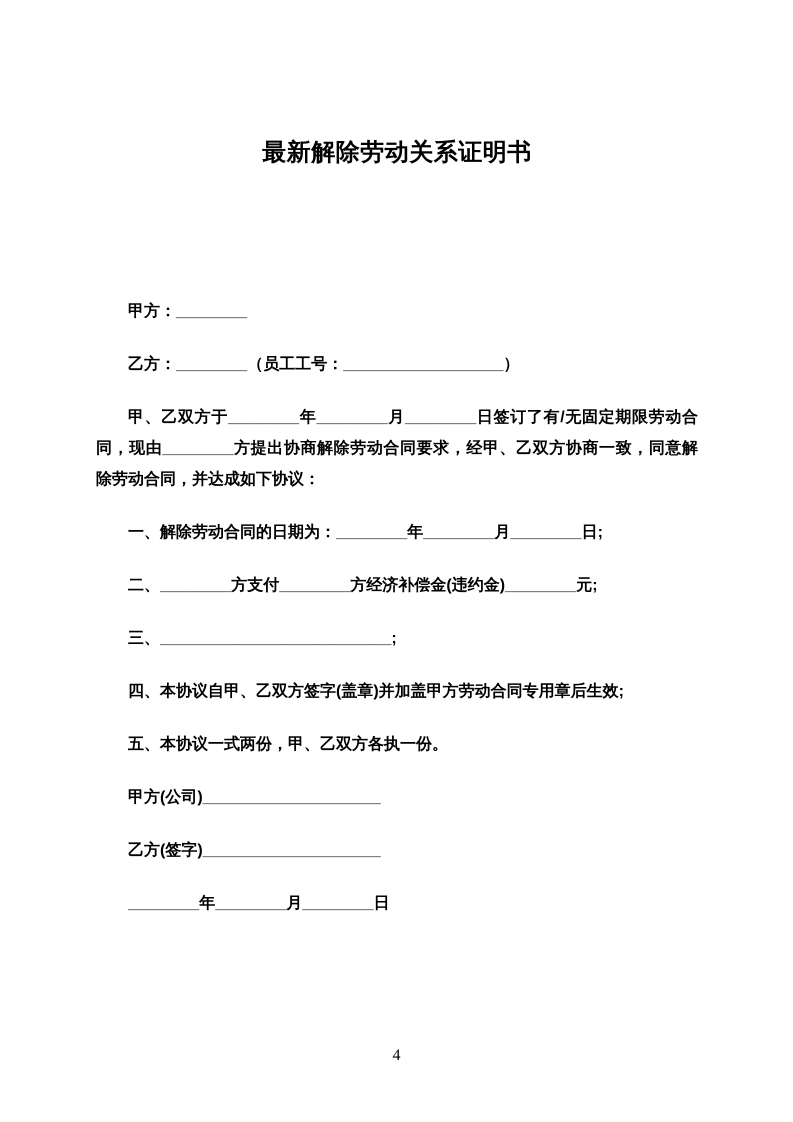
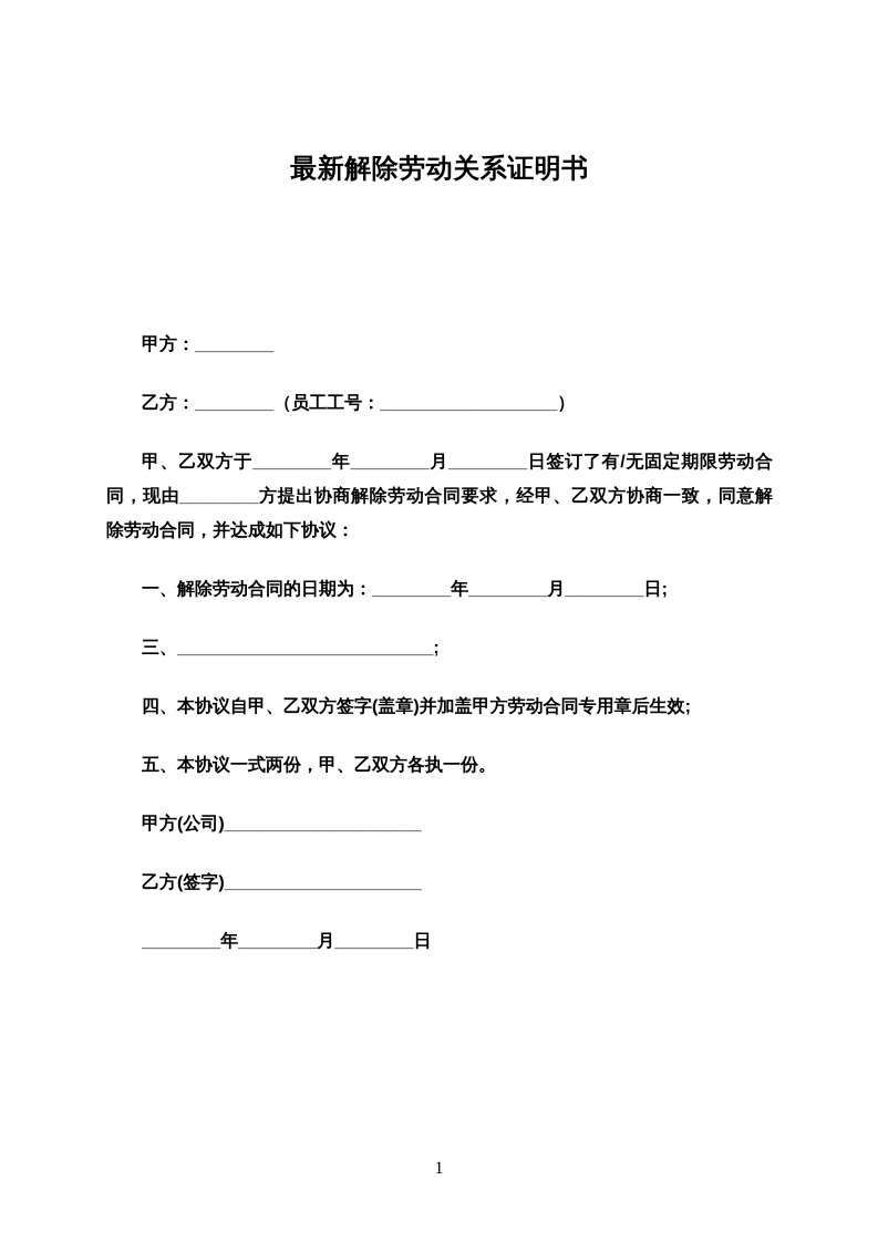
  最新解除劳动关系证明书
  甲方：________
  乙方：________（员工工号：__________________）
  甲、乙双方于________年________月________日签订了有/无固定期限劳动合
  同，现由________方提出协商解除劳动合同要求，经甲、乙双方协商一致，同意解
  除劳动合同，并达成如下协议：
  一、解除劳动合同的日期为：________年________月________日;
- 二、________方支付________方经济补偿金(违约金)________元;
  三、__________________________;
  四、本协议自甲、乙双方签字(盖章)并加盖甲方劳动合同专用章后生效;
  五、本协议一式两份，甲、乙双方各执一份。
  甲方(公司)____________________
  乙方(签字)____________________
  ________年________月________日
- 4
+ 1
